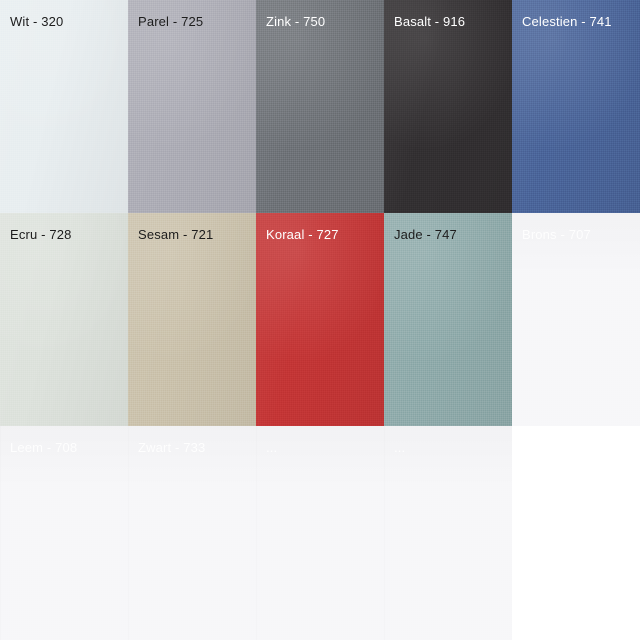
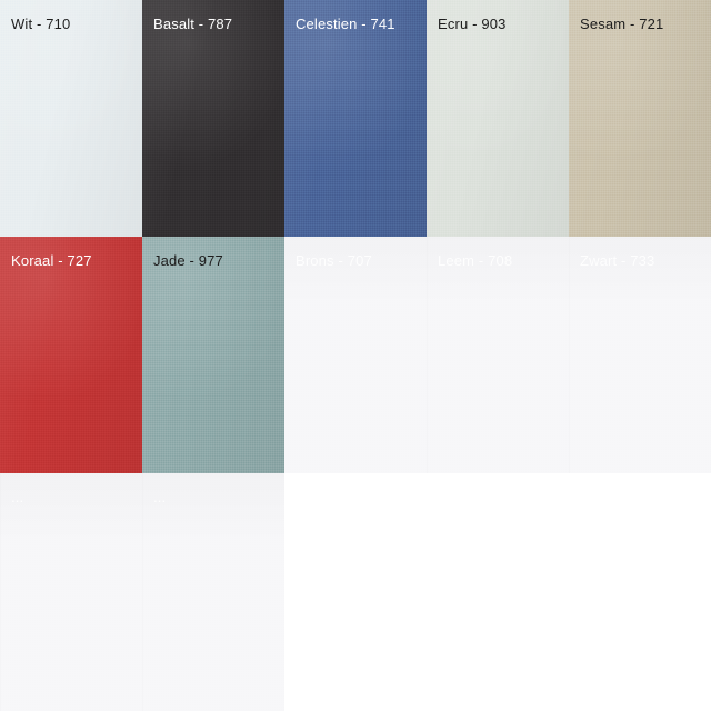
- Wit - 320
+ Wit - 710
- Parel - 725
- Zink - 750
- Basalt - 916
+ Basalt - 787
  Celestien - 741
- Ecru - 728
+ Ecru - 903
  Sesam - 721
  Koraal - 727
- Jade - 747
+ Jade - 977
